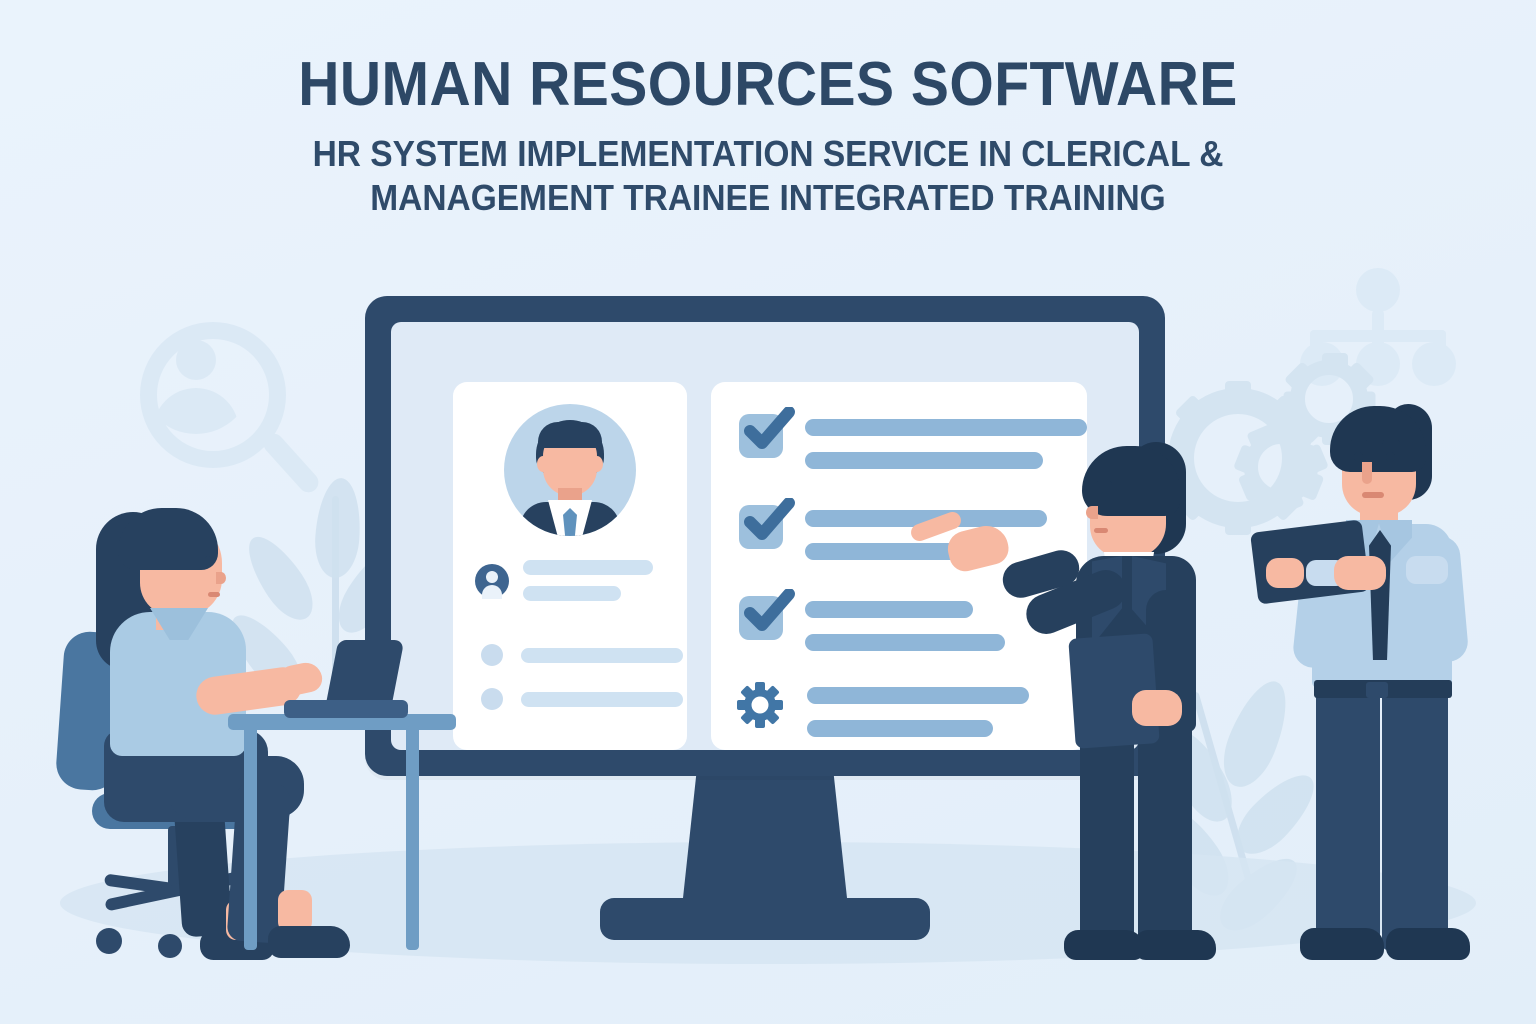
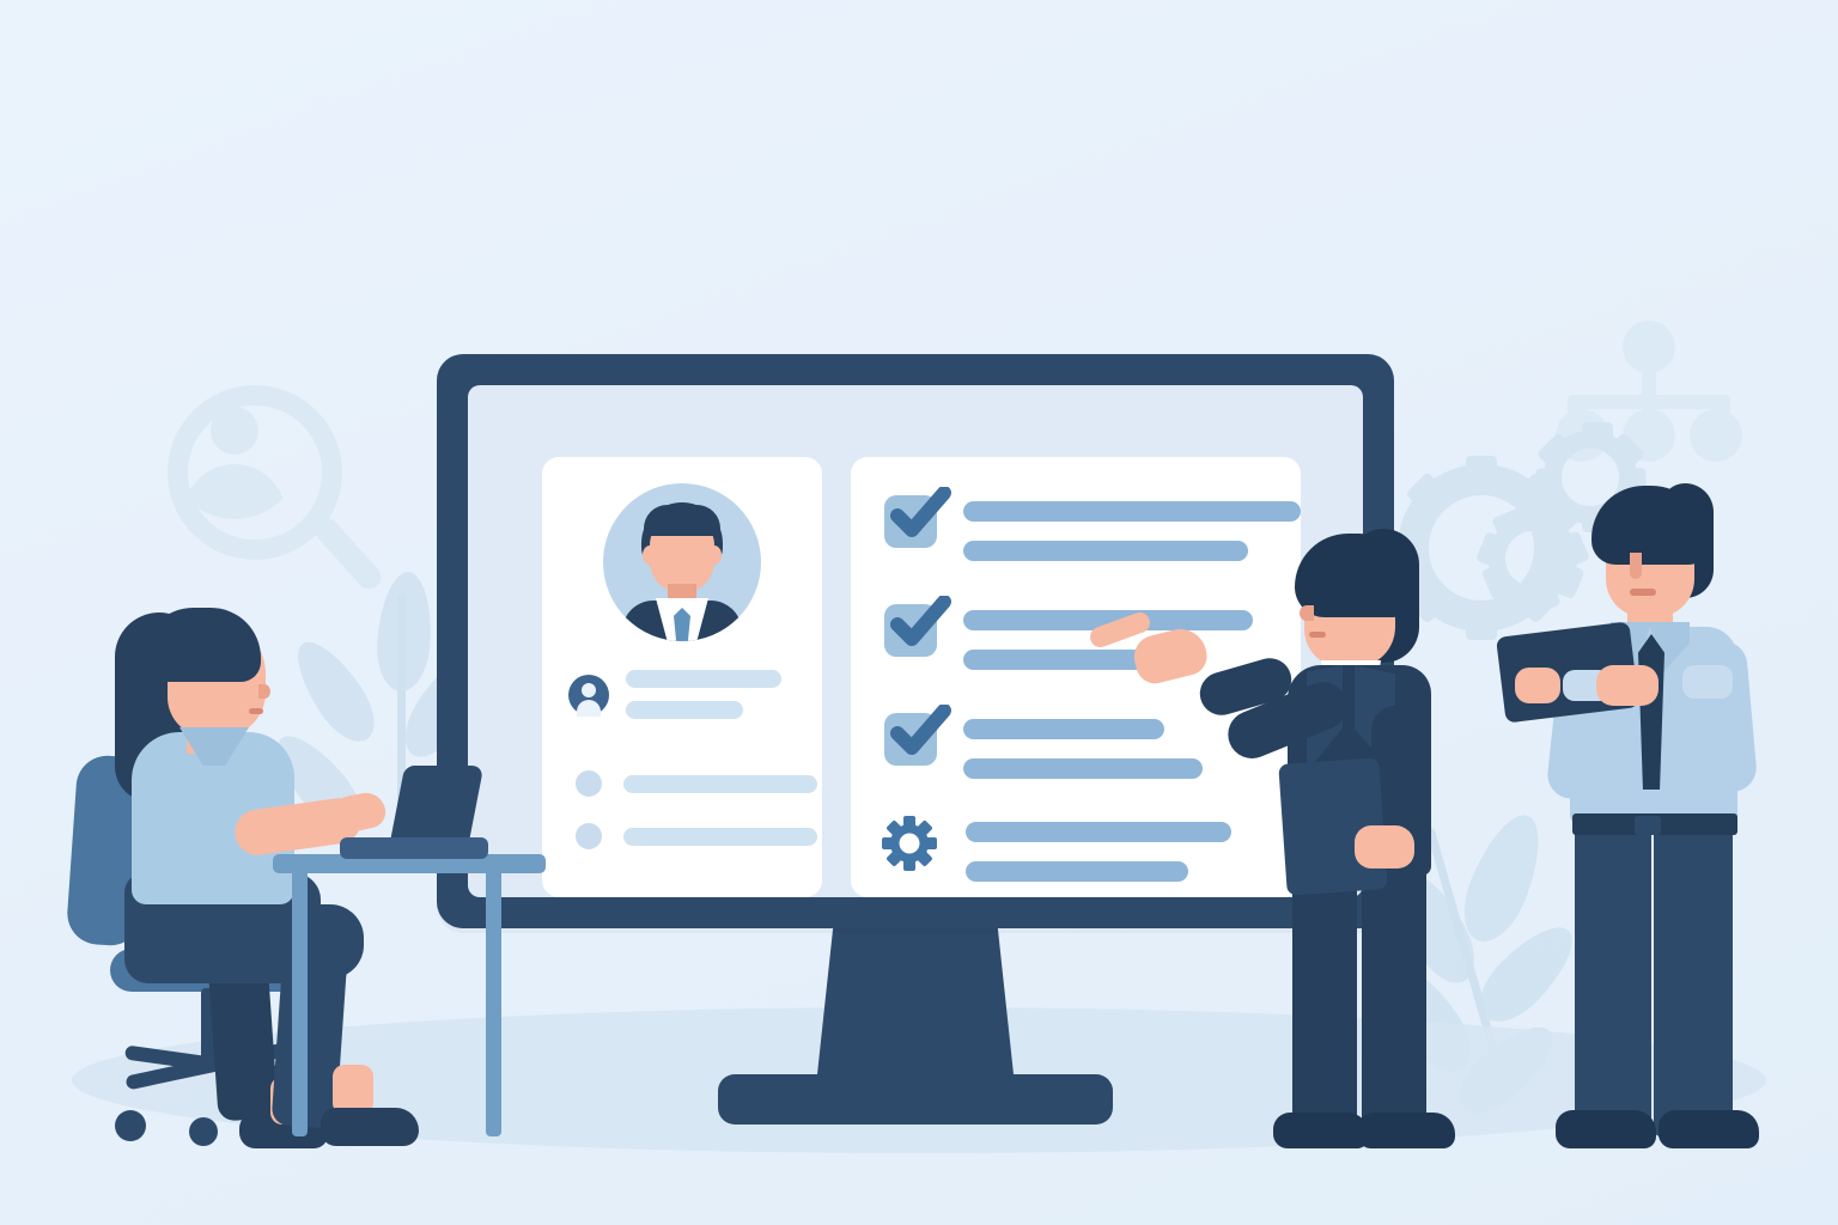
- HUMAN RESOURCES SOFTWARE
- HR SYSTEM IMPLEMENTATION SERVICE IN CLERICAL &
- MANAGEMENT TRAINEE INTEGRATED TRAINING
